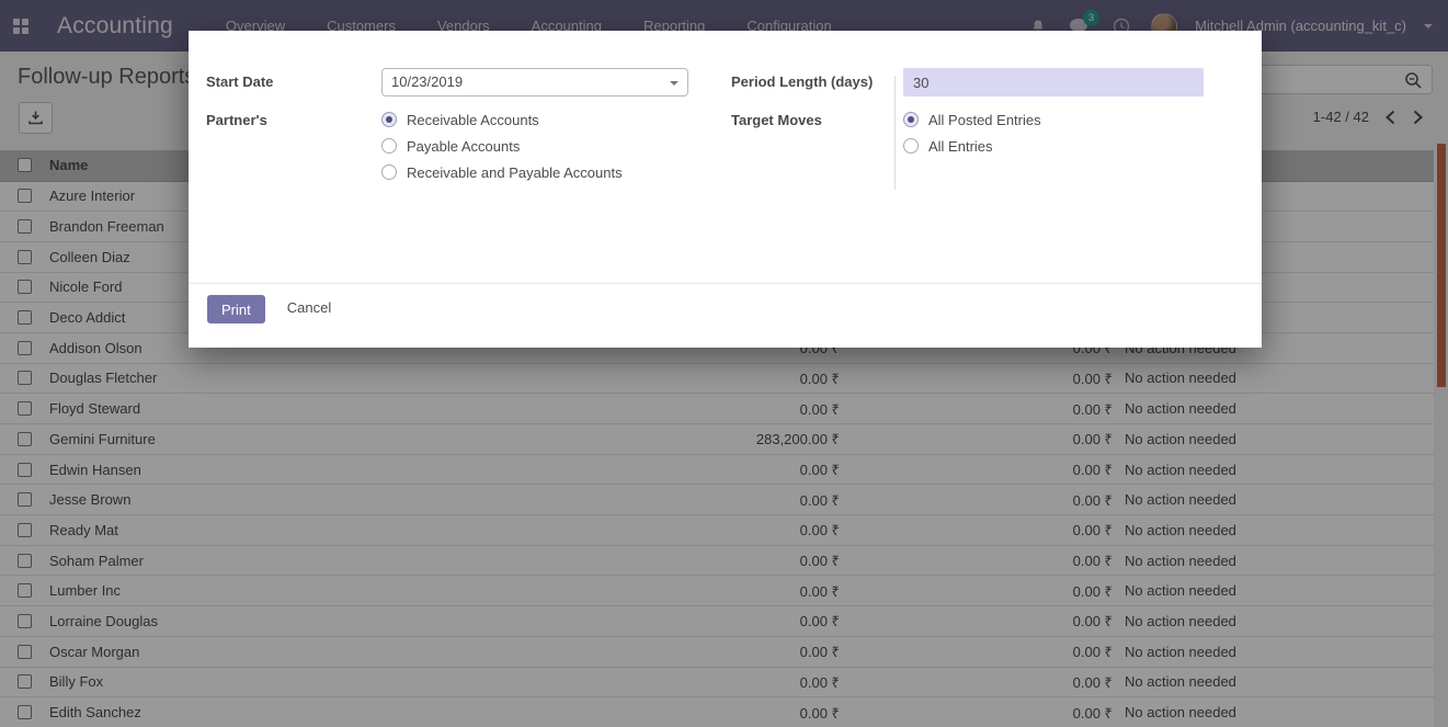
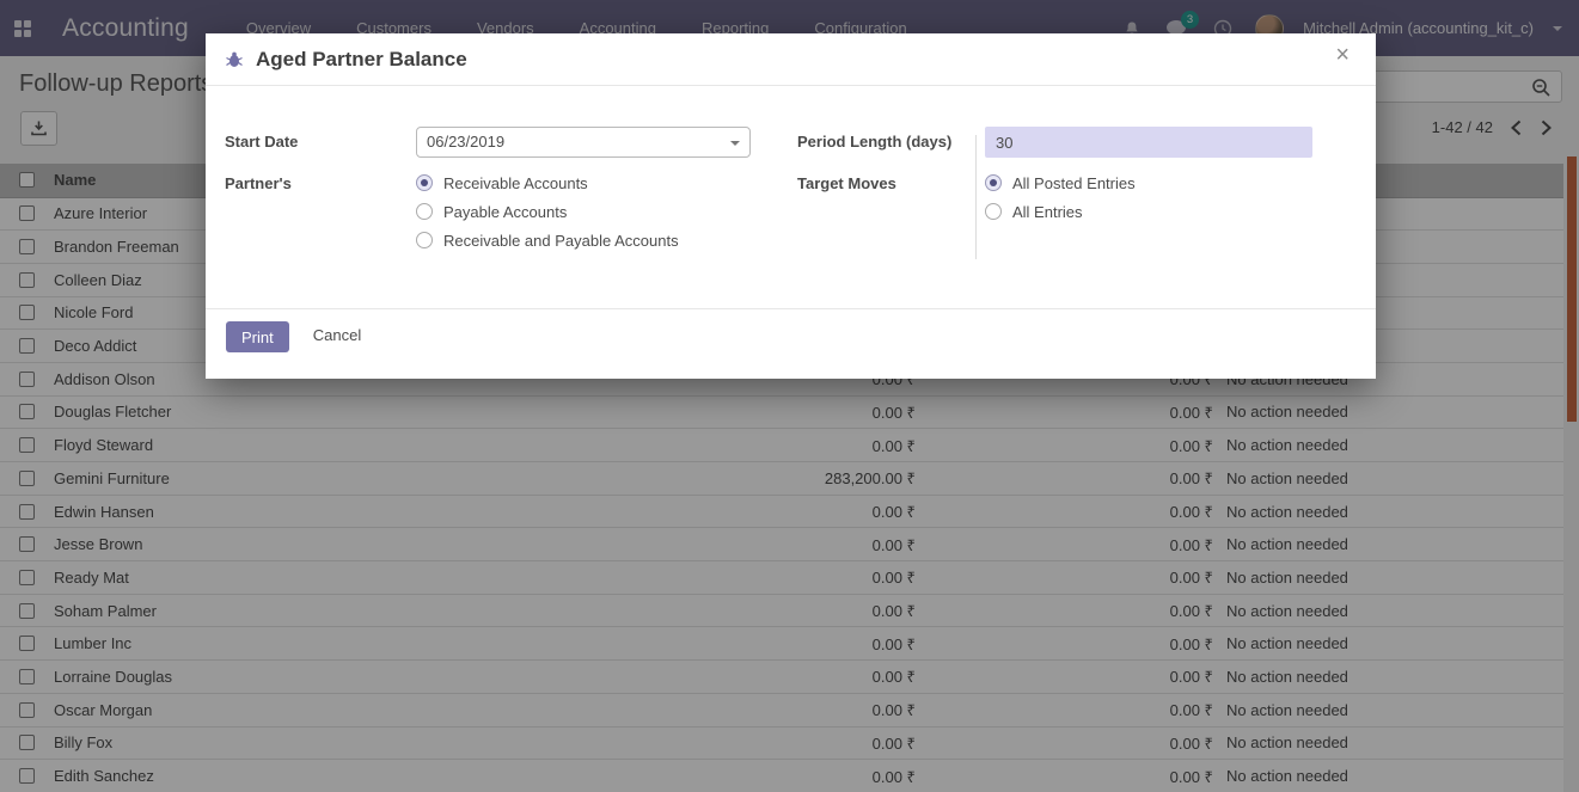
  Accounting
  Overview
  Customers
  Vendors
  Accounting
  Reporting
  Configuration
  3
  Mitchell Admin (accounting_kit_c)
  Follow-up Report
  1-42 / 42
  	Name
  	Azure Interior
  	Brandon Freeman
  	Colleen Diaz
  	Nicole Ford
  	Deco Addict
  	Addison Olson	0.00 ₹	0.00 ₹	No action needed
  	Douglas Fletcher	0.00 ₹	0.00 ₹	No action needed
  	Floyd Steward	0.00 ₹	0.00 ₹	No action needed
  	Gemini Furniture	283,200.00 ₹	0.00 ₹	No action needed
  	Edwin Hansen	0.00 ₹	0.00 ₹	No action needed
  	Jesse Brown	0.00 ₹	0.00 ₹	No action needed
  	Ready Mat	0.00 ₹	0.00 ₹	No action needed
  	Soham Palmer	0.00 ₹	0.00 ₹	No action needed
  	Lumber Inc	0.00 ₹	0.00 ₹	No action needed
  	Lorraine Douglas	0.00 ₹	0.00 ₹	No action needed
  	Oscar Morgan	0.00 ₹	0.00 ₹	No action needed
  	Billy Fox	0.00 ₹	0.00 ₹	No action needed
  	Edith Sanchez	0.00 ₹	0.00 ₹	No action needed
+ Aged Partner Balance
+ ×
  Start Date
- 10/23/2019
+ 06/23/2019
  Partner's
  Receivable Accounts
  Payable Accounts
  Receivable and Payable Accounts
  Period Length (days)
  30
  Target Moves
  All Posted Entries
  All Entries
  Print
  Cancel
